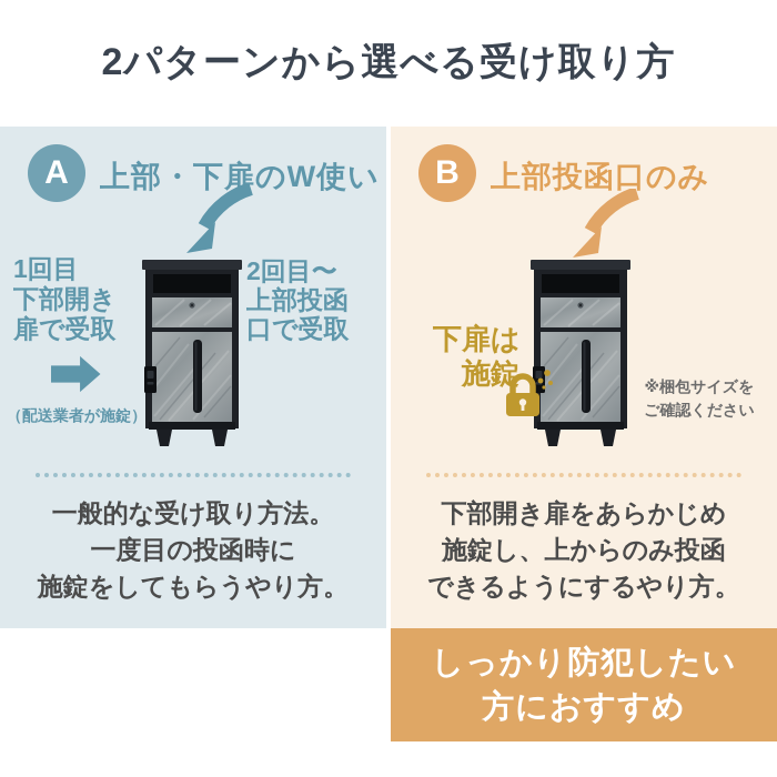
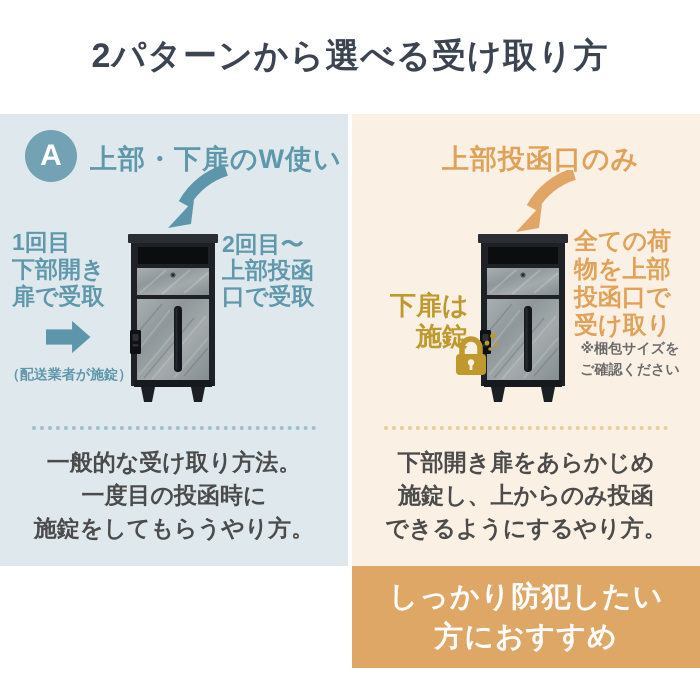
  2パターンから選べる受け取り方
  A
  上部・下扉のW使い
  1回目
  下部開き
  扉で受取
  （配送業者が施錠）
  2回目〜
  上部投函
  口で受取
  一般的な受け取り方法。
  一度目の投函時に
  施錠をしてもらうやり方。
- B
  上部投函口のみ
  下扉は
  施錠
+ 全ての荷
+ 物を上部
+ 投函口で
+ 受け取り
  ※梱包サイズを
  ご確認ください
  下部開き扉をあらかじめ
  施錠し、上からのみ投函
  できるようにするやり方。
  しっかり防犯したい
  方におすすめ
